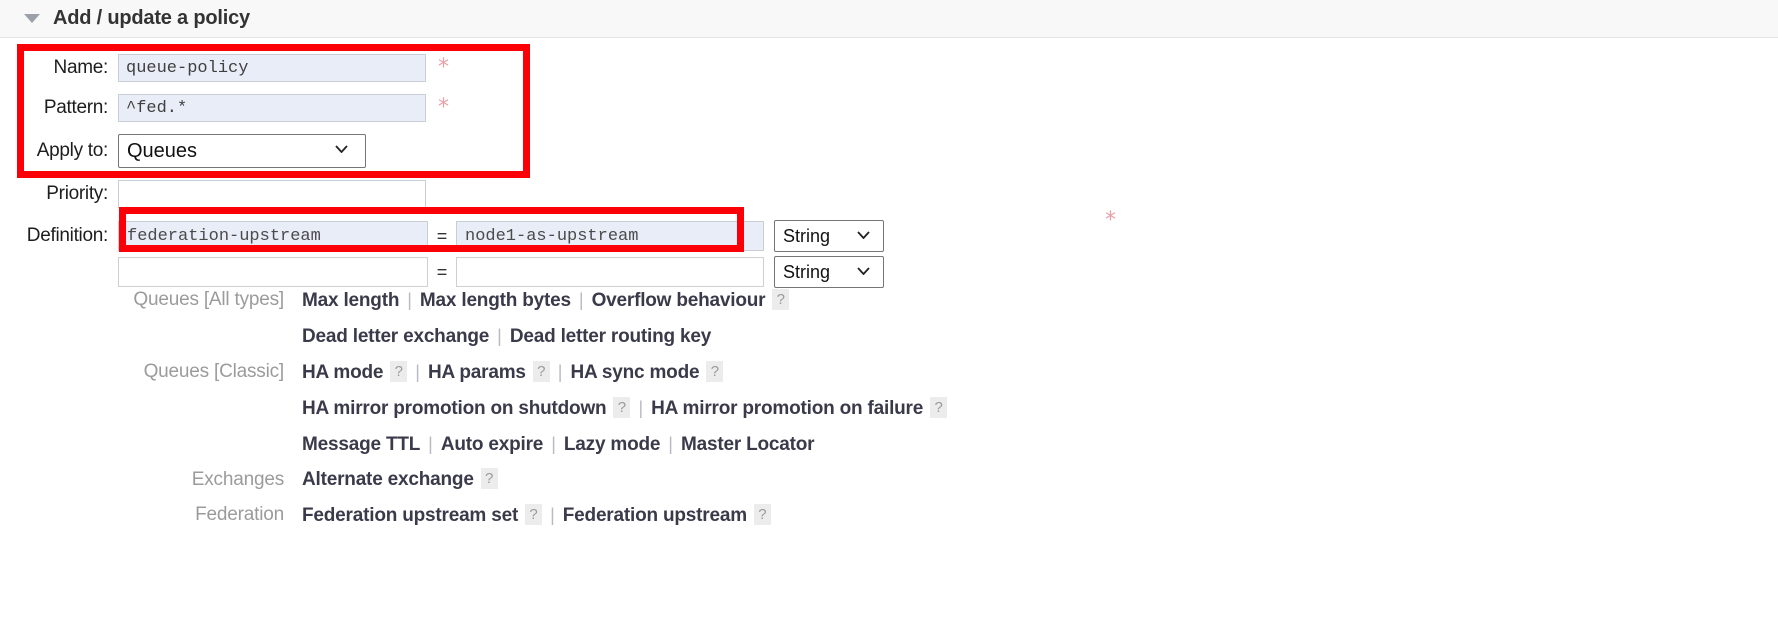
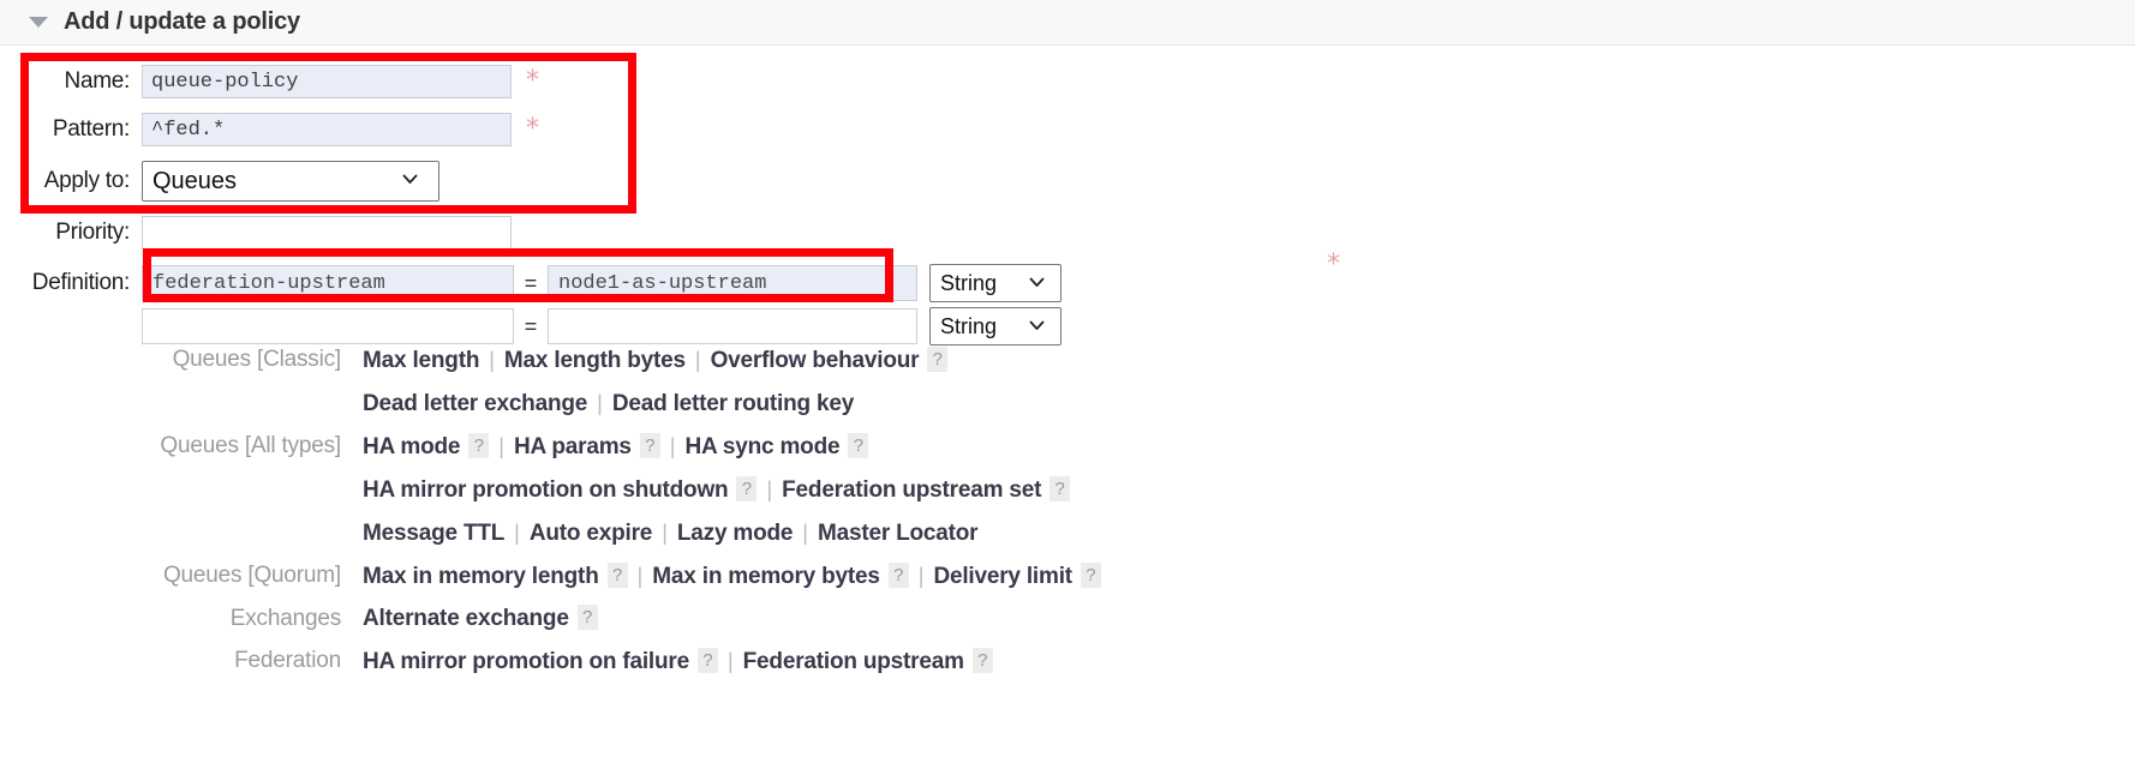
  Add / update a policy
  Name:
  queue-policy
  *
  Pattern:
  ^fed.*
  *
  Apply to:
  Queues
  Priority:
  Definition:
  federation-upstream
  =
  node1-as-upstream
  String
  =
  String
  *
- Queues [All types]
+ Queues [Classic]
  Max length | Max length bytes | Overflow behaviour ?
  Dead letter exchange | Dead letter routing key
- Queues [Classic]
+ Queues [All types]
  HA mode ? | HA params ? | HA sync mode ?
- HA mirror promotion on shutdown ? | HA mirror promotion on failure ?
+ HA mirror promotion on shutdown ? | Federation upstream set ?
  Message TTL | Auto expire | Lazy mode | Master Locator
+ Queues [Quorum]
+ Max in memory length ? | Max in memory bytes ? | Delivery limit ?
  Exchanges
  Alternate exchange ?
  Federation
- Federation upstream set ? | Federation upstream ?
+ HA mirror promotion on failure ? | Federation upstream ?
